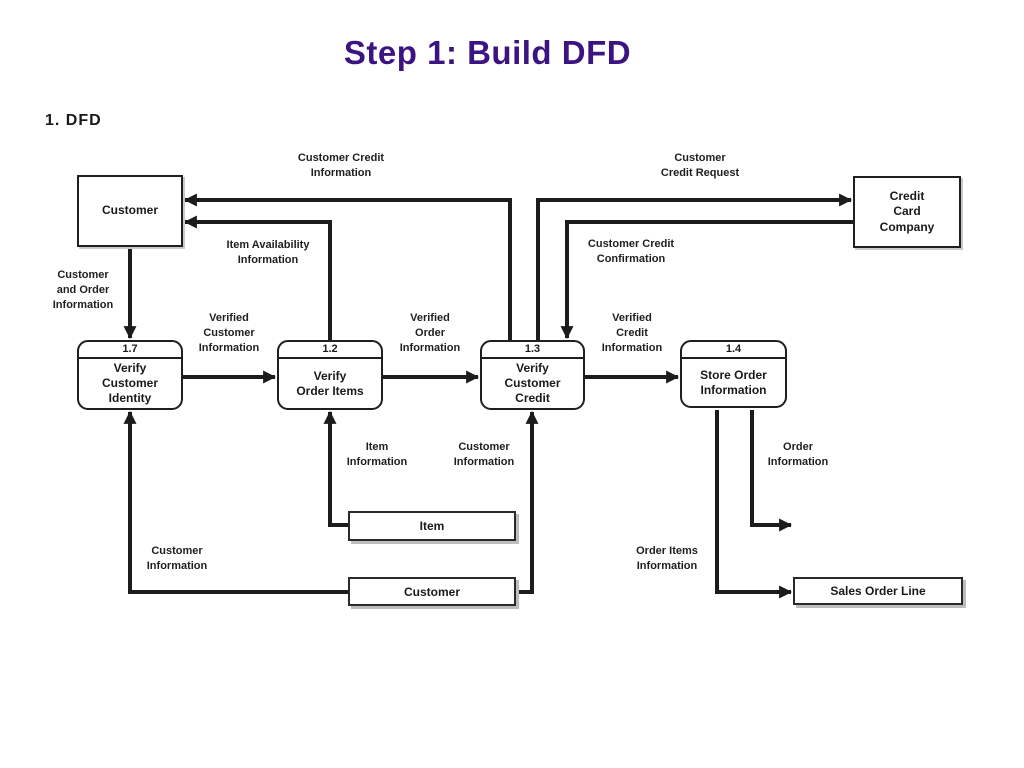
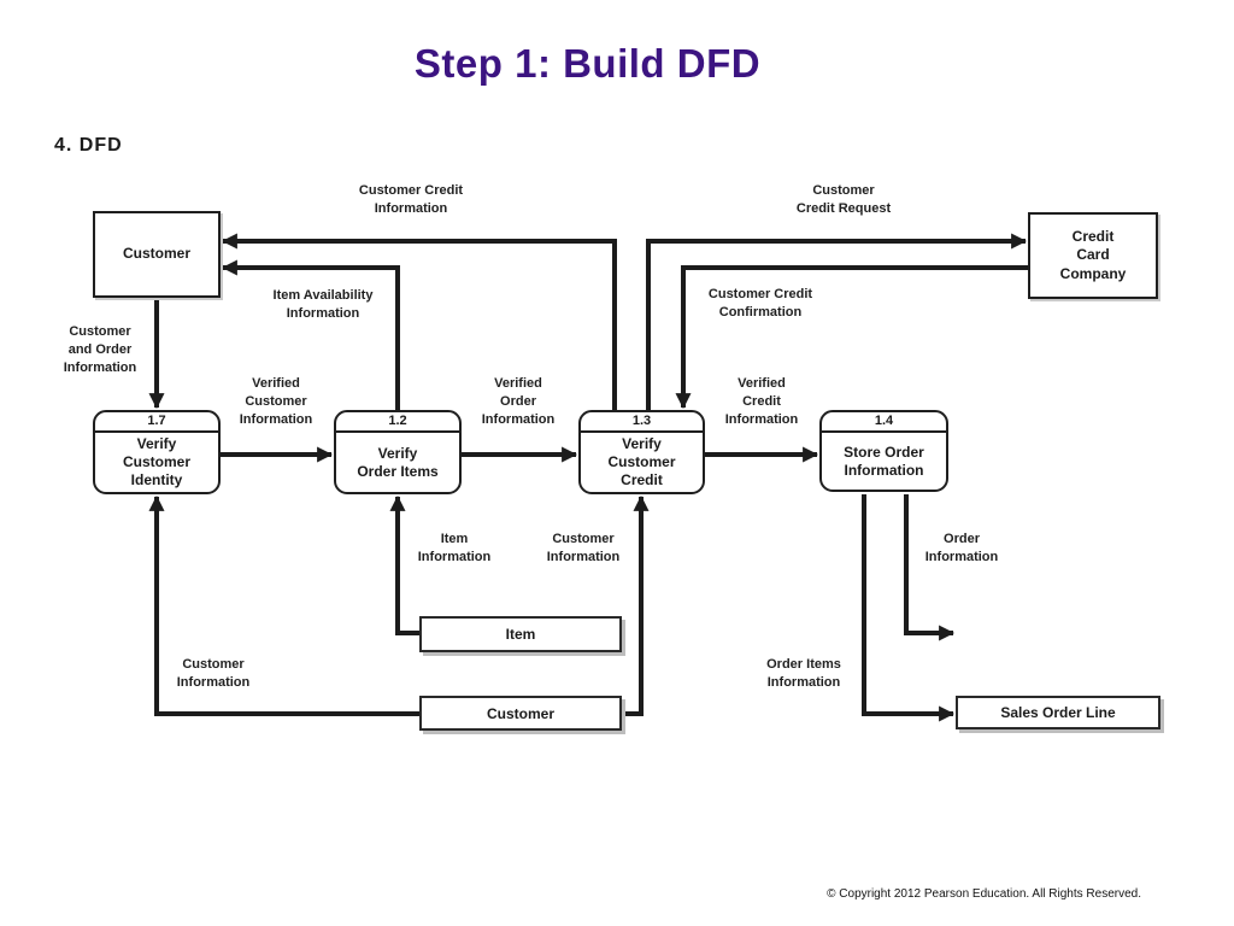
  Step 1: Build DFD
- 1. DFD
+ 4. DFD
  Customer
  Credit
  Card
  Company
  1.7
  Verify
  Customer
  Identity
  1.2
  Verify
  Order Items
  1.3
  Verify
  Customer
  Credit
  1.4
  Store Order
  Information
  Item
  Customer
  Sales Order Line
  Customer
  and Order
  Information
  Verified
  Customer
  Information
  Verified
  Order
  Information
  Verified
  Credit
  Information
  Item Availability
  Information
  Customer Credit
  Information
  Customer
  Credit Request
  Customer Credit
  Confirmation
  Customer
  Information
  Item
  Information
  Customer
  Information
  Order
  Information
  Order Items
  Information
+ © Copyright 2012 Pearson Education. All Rights Reserved.
